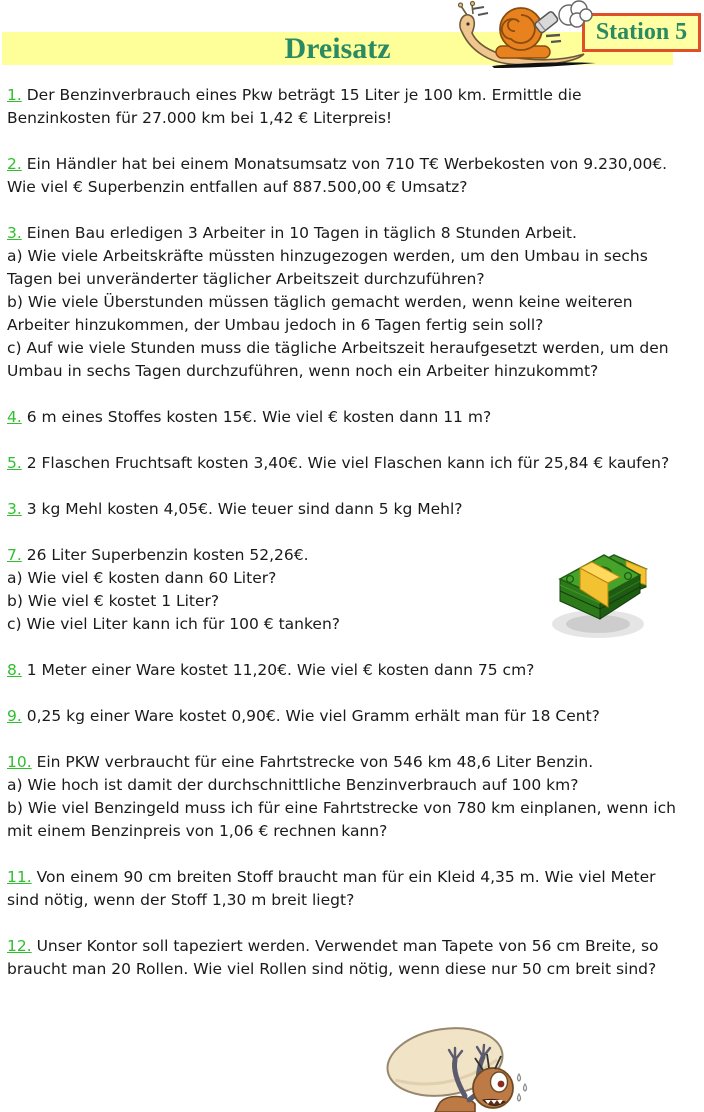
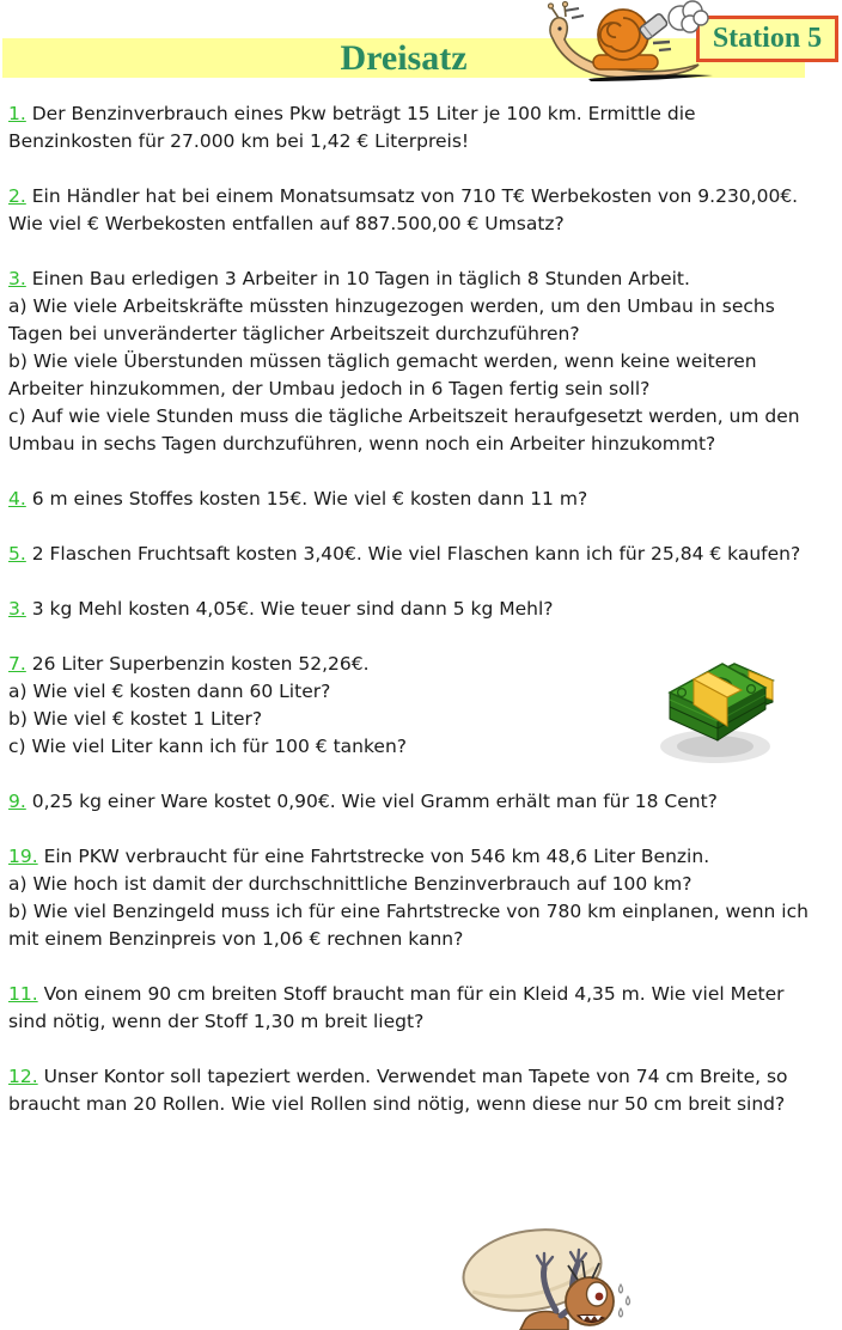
  Dreisatz
  Station 5
  1. Der Benzinverbrauch eines Pkw beträgt 15 Liter je 100 km. Ermittle die Benzinkosten für 27.000 km bei 1,42 € Literpreis!
- 2. Ein Händler hat bei einem Monatsumsatz von 710 T€ Werbekosten von 9.230,00€. Wie viel € Superbenzin entfallen auf 887.500,00 € Umsatz?
+ 2. Ein Händler hat bei einem Monatsumsatz von 710 T€ Werbekosten von 9.230,00€. Wie viel € Werbekosten entfallen auf 887.500,00 € Umsatz?
  3. Einen Bau erledigen 3 Arbeiter in 10 Tagen in täglich 8 Stunden Arbeit.
  a) Wie viele Arbeitskräfte müssten hinzugezogen werden, um den Umbau in sechs Tagen bei unveränderter täglicher Arbeitszeit durchzuführen?
  b) Wie viele Überstunden müssen täglich gemacht werden, wenn keine weiteren Arbeiter hinzukommen, der Umbau jedoch in 6 Tagen fertig sein soll?
  c) Auf wie viele Stunden muss die tägliche Arbeitszeit heraufgesetzt werden, um den Umbau in sechs Tagen durchzuführen, wenn noch ein Arbeiter hinzukommt?
  4. 6 m eines Stoffes kosten 15€. Wie viel € kosten dann 11 m?
  5. 2 Flaschen Fruchtsaft kosten 3,40€. Wie viel Flaschen kann ich für 25,84 € kaufen?
  3. 3 kg Mehl kosten 4,05€. Wie teuer sind dann 5 kg Mehl?
  7. 26 Liter Superbenzin kosten 52,26€.
  a) Wie viel € kosten dann 60 Liter?
  b) Wie viel € kostet 1 Liter?
  c) Wie viel Liter kann ich für 100 € tanken?
- 8. 1 Meter einer Ware kostet 11,20€. Wie viel € kosten dann 75 cm?
  9. 0,25 kg einer Ware kostet 0,90€. Wie viel Gramm erhält man für 18 Cent?
- 10. Ein PKW verbraucht für eine Fahrtstrecke von 546 km 48,6 Liter Benzin.
+ 19. Ein PKW verbraucht für eine Fahrtstrecke von 546 km 48,6 Liter Benzin.
  a) Wie hoch ist damit der durchschnittliche Benzinverbrauch auf 100 km?
  b) Wie viel Benzingeld muss ich für eine Fahrtstrecke von 780 km einplanen, wenn ich mit einem Benzinpreis von 1,06 € rechnen kann?
  11. Von einem 90 cm breiten Stoff braucht man für ein Kleid 4,35 m. Wie viel Meter sind nötig, wenn der Stoff 1,30 m breit liegt?
- 12. Unser Kontor soll tapeziert werden. Verwendet man Tapete von 56 cm Breite, so braucht man 20 Rollen. Wie viel Rollen sind nötig, wenn diese nur 50 cm breit sind?
+ 12. Unser Kontor soll tapeziert werden. Verwendet man Tapete von 74 cm Breite, so braucht man 20 Rollen. Wie viel Rollen sind nötig, wenn diese nur 50 cm breit sind?
